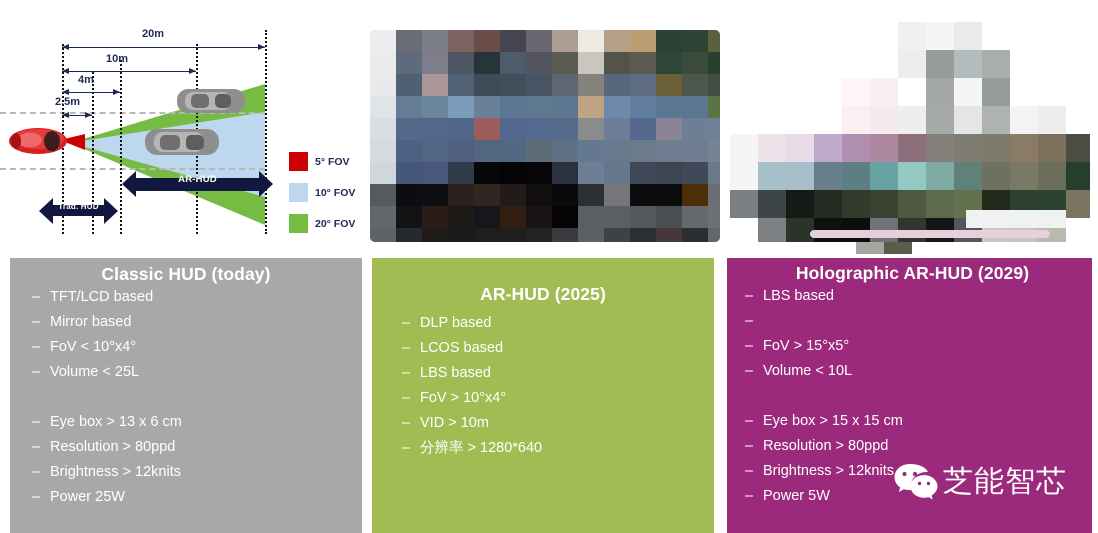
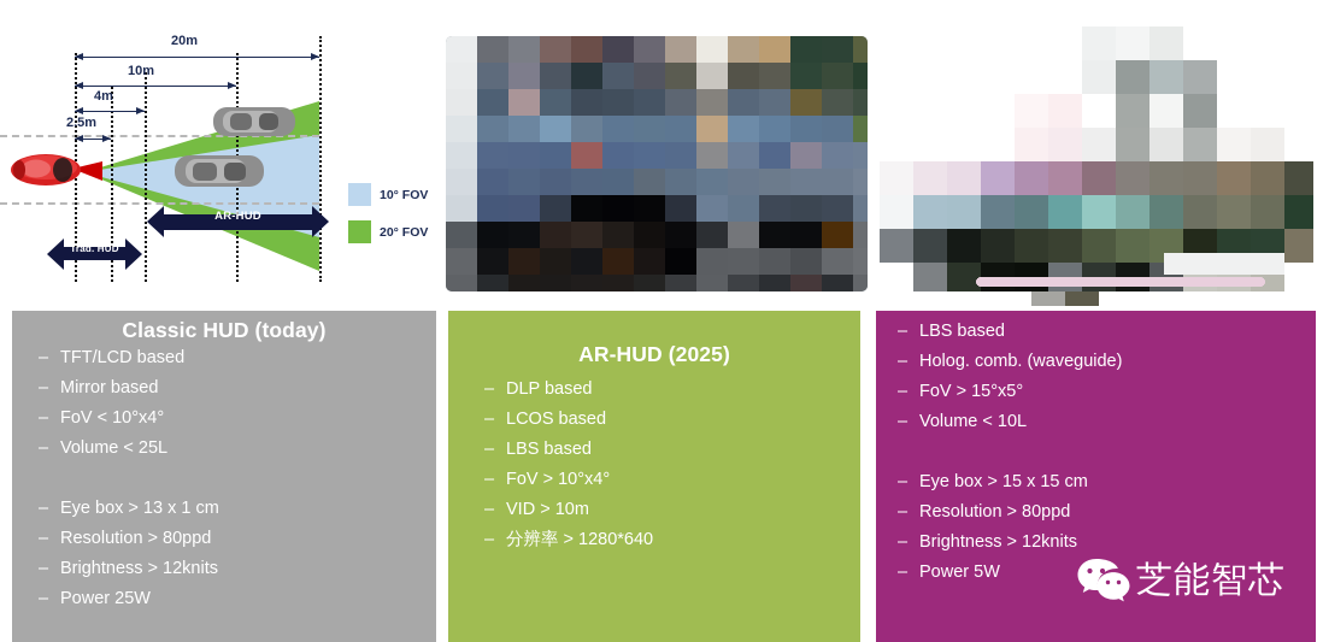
  20m
  10m
  4m
  2.5m
  AR-HUD
  Trad. HUD
- 5° FOV
  10° FOV
  20° FOV
  Classic HUD (today)
  –
  TFT/LCD based
  –
  Mirror based
  –
  FoV < 10°x4°
  –
  Volume < 25L
  –
- Eye box > 13 x 6 cm
+ Eye box > 13 x 1 cm
  –
  Resolution > 80ppd
  –
  Brightness > 12knits
  –
  Power 25W
  AR-HUD (2025)
  –
  DLP based
  –
  LCOS based
  –
  LBS based
  –
  FoV > 10°x4°
  –
  VID > 10m
  –
  分辨率 > 1280*640
- Holographic AR-HUD (2029)
  –
  LBS based
  –
+ Holog. comb. (waveguide)
  –
  FoV > 15°x5°
  –
  Volume < 10L
  –
  Eye box > 15 x 15 cm
  –
  Resolution > 80ppd
  –
  Brightness > 12knits
  –
  Power 5W
  芝能智芯
